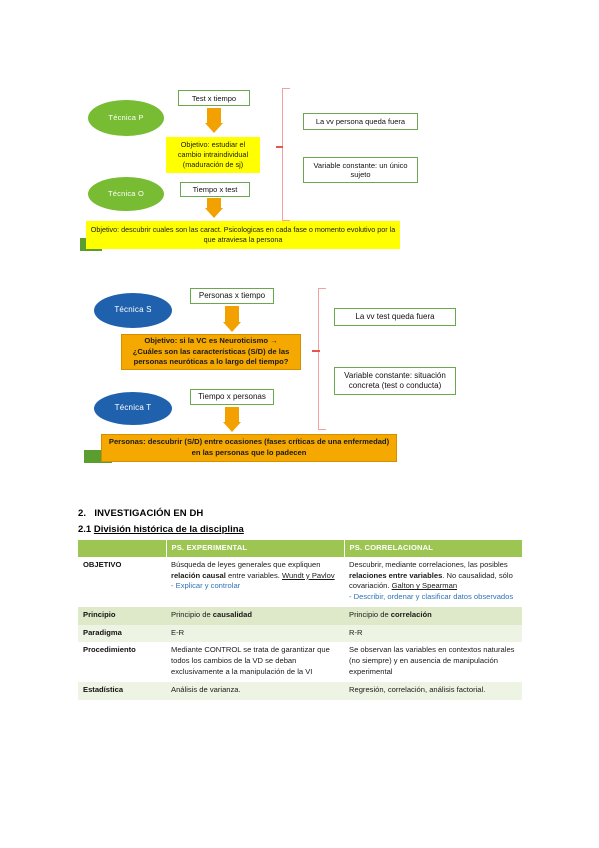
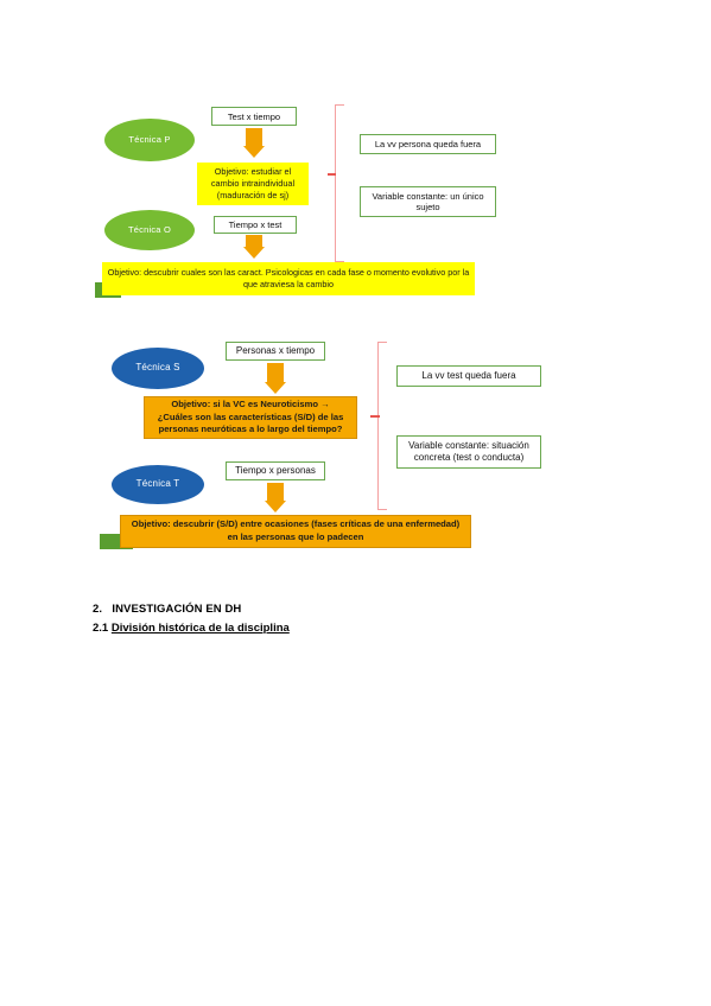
  Técnica P
  Test x tiempo
  Objetivo: estudiar el cambio intraindividual (maduración de sj)
  Técnica O
  Tiempo x test
- Objetivo: descubrir cuales son las caract. Psicologicas en cada fase o momento evolutivo por la que atraviesa la persona
+ Objetivo: descubrir cuales son las caract. Psicologicas en cada fase o momento evolutivo por la que atraviesa la cambio
  La vv persona queda fuera
  Variable constante: un único sujeto
  Técnica S
  Personas x tiempo
  Objetivo: si la VC es Neuroticismo →
  ¿Cuáles son las características (S/D) de las
  personas neuróticas a lo largo del tiempo?
  Técnica T
  Tiempo x personas
- Personas: descubrir (S/D) entre ocasiones (fases críticas de una enfermedad) en las personas que lo padecen
+ Objetivo: descubrir (S/D) entre ocasiones (fases críticas de una enfermedad) en las personas que lo padecen
  La vv test queda fuera
  Variable constante: situación concreta (test o conducta)
  2. INVESTIGACIÓN EN DH
  2.1 División histórica de la disciplina
- 	PS. EXPERIMENTAL	PS. CORRELACIONAL
- OBJETIVO	Búsqueda de leyes generales que expliquen relación causal entre variables. Wundt y Pavlov - Explicar y controlar	Descubrir, mediante correlaciones, las posibles relaciones entre variables. No causalidad, sólo covariación. Galton y Spearman - Describir, ordenar y clasificar datos observados
- Principio	Principio de causalidad	Principio de correlación
- Paradigma	E-R	R-R
- Procedimiento	Mediante CONTROL se trata de garantizar que todos los cambios de la VD se deban exclusivamente a la manipulación de la VI	Se observan las variables en contextos naturales (no siempre) y en ausencia de manipulación experimental
- Estadística	Análisis de varianza.	Regresión, correlación, análisis factorial.
